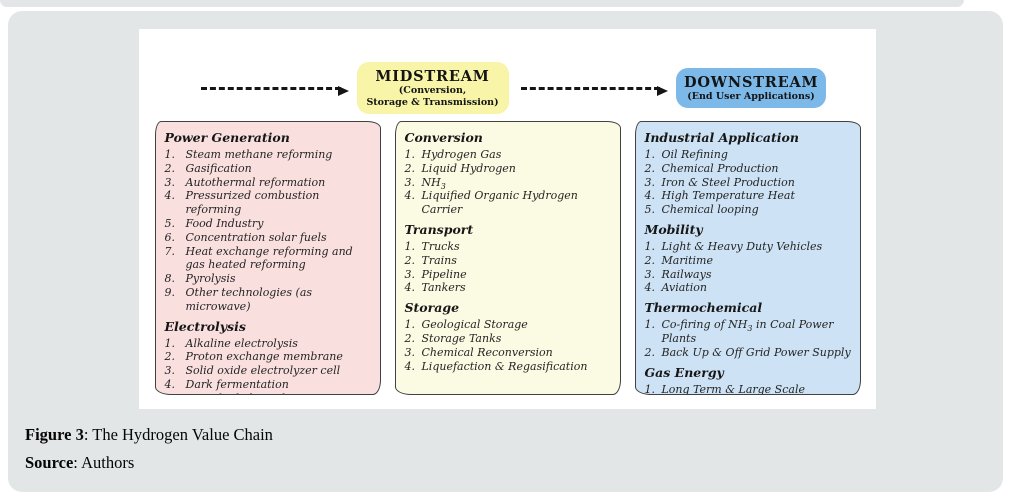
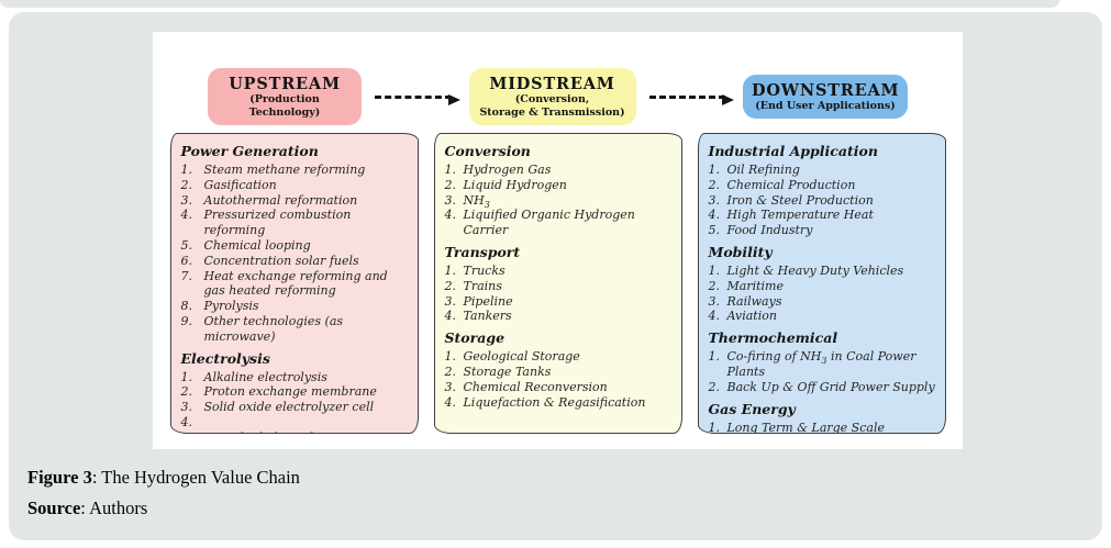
+ UPSTREAM
+ (Production Technology)
  MIDSTREAM
  (Conversion,
  Storage & Transmission)
  DOWNSTREAM
  (End User Applications)
  Power Generation
  1.
  Steam methane reforming
  2.
  Gasification
  3.
  Autothermal reformation
  4.
  Pressurized combustion reforming
  5.
- Food Industry
+ Chemical looping
  6.
  Concentration solar fuels
  7.
  Heat exchange reforming and gas heated reforming
  8.
  Pyrolysis
  9.
  Other technologies (as microwave)
  Electrolysis
  1.
  Alkaline electrolysis
  2.
  Proton exchange membrane
  3.
  Solid oxide electrolyzer cell
  4.
- Dark fermentation
  Conversion
  1.
  Hydrogen Gas
  2.
  Liquid Hydrogen
  3.
  NH3
  4.
  Liquified Organic Hydrogen Carrier
  Transport
  1.
  Trucks
  2.
  Trains
  3.
  Pipeline
  4.
  Tankers
  Storage
  1.
  Geological Storage
  2.
  Storage Tanks
  3.
  Chemical Reconversion
  4.
  Liquefaction & Regasification
  Industrial Application
  1.
  Oil Refining
  2.
  Chemical Production
  3.
  Iron & Steel Production
  4.
  High Temperature Heat
  5.
- Chemical looping
+ Food Industry
  Mobility
  1.
  Light & Heavy Duty Vehicles
  2.
  Maritime
  3.
  Railways
  4.
  Aviation
  Thermochemical
  1.
  Co-firing of NH3 in Coal Power Plants
  2.
  Back Up & Off Grid Power Supply
  Gas Energy
  1.
  Long Term & Large Scale
  Figure 3: The Hydrogen Value Chain
  Source: Authors
